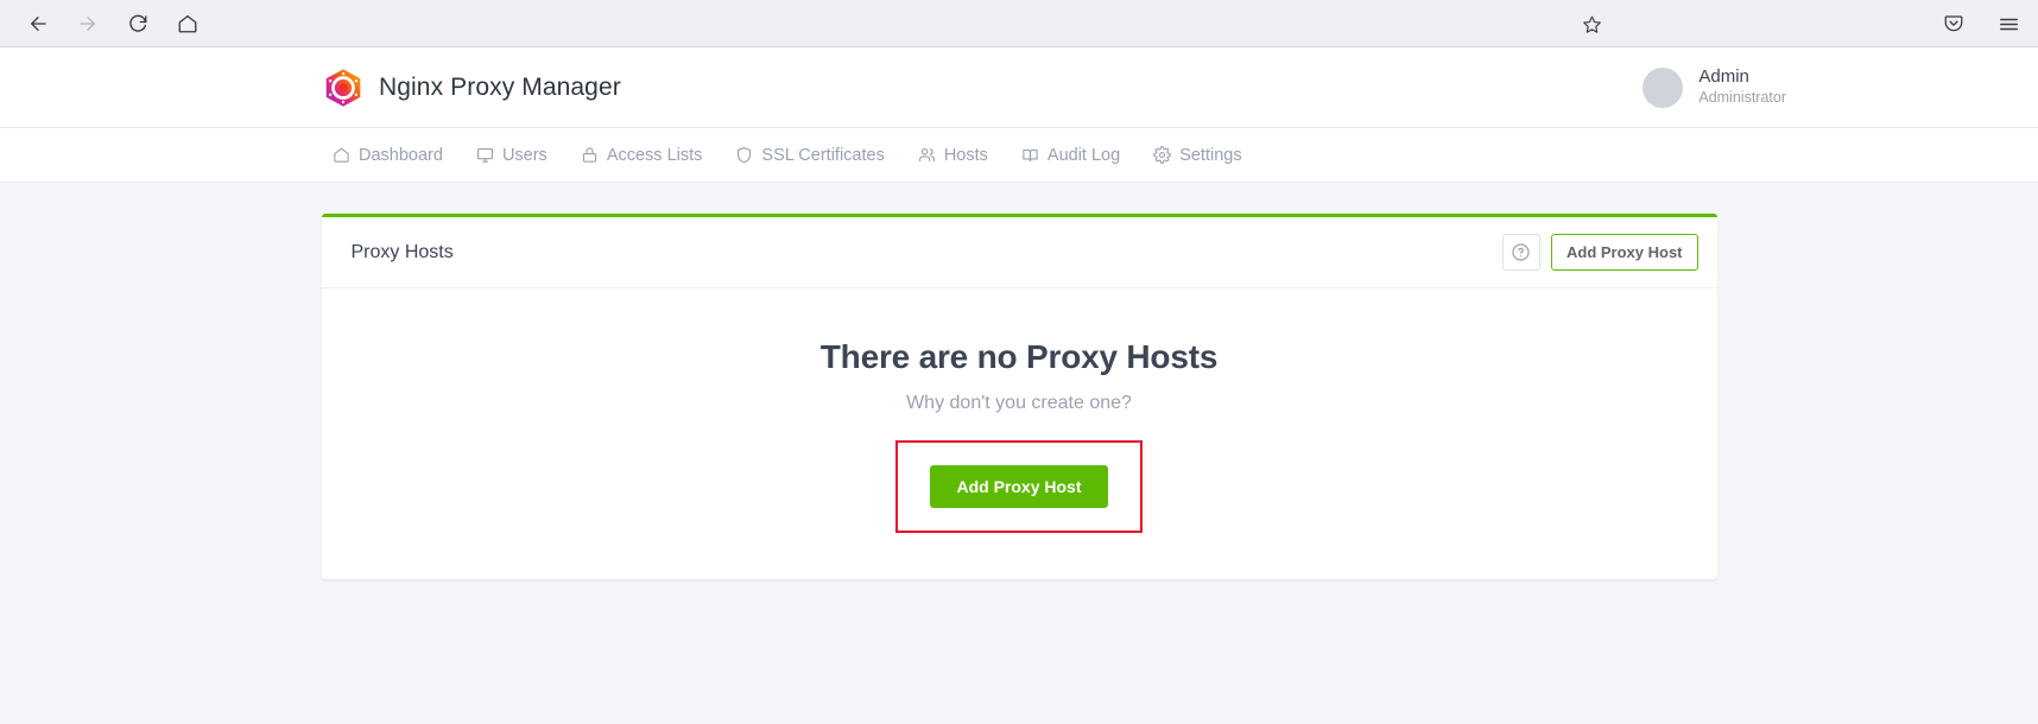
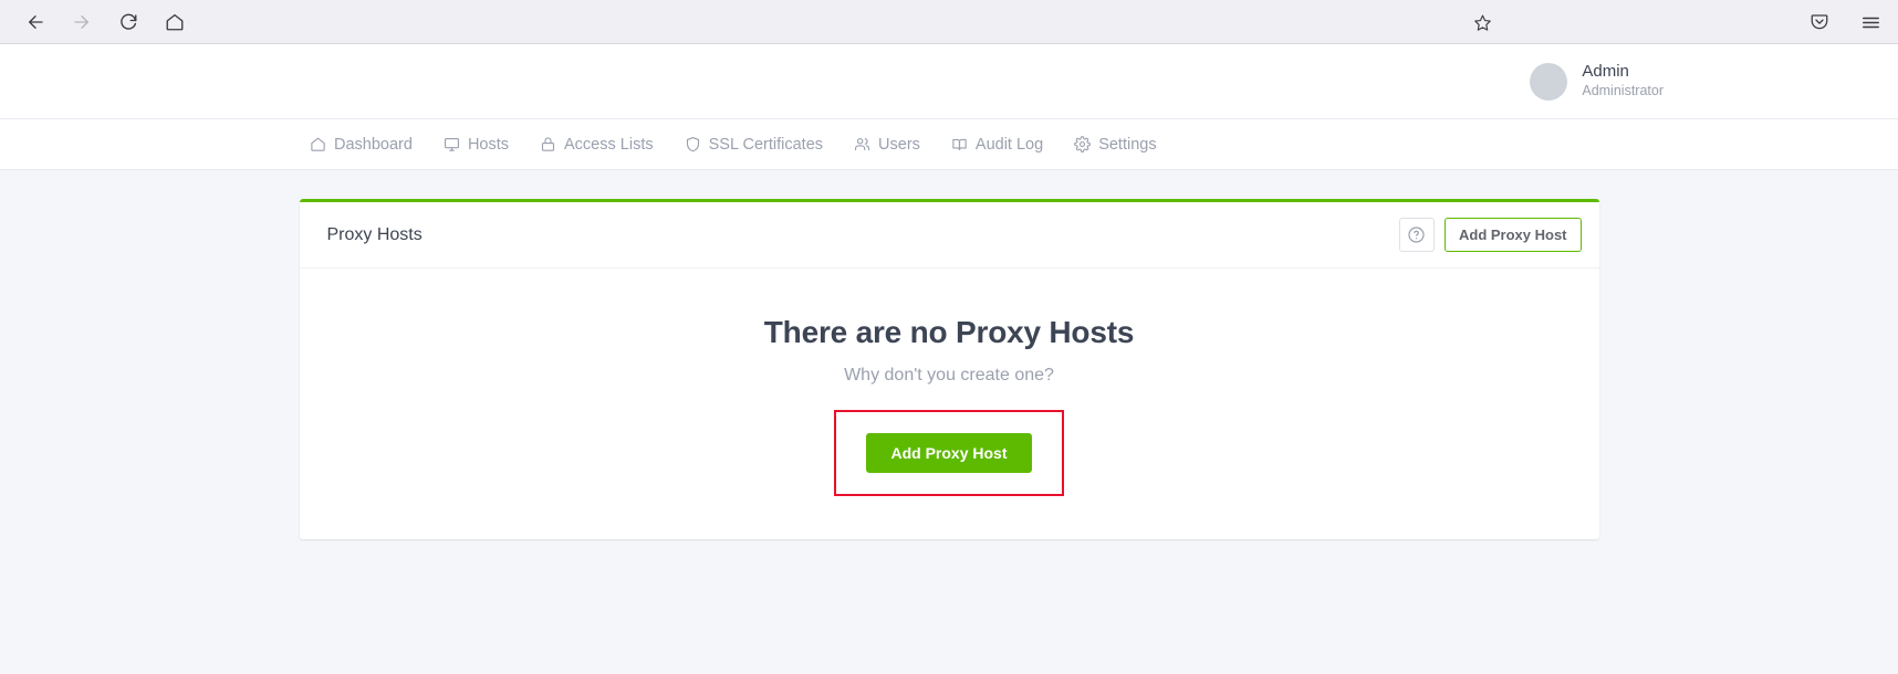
- Nginx Proxy Manager
  Admin
  Administrator
  Dashboard
- Users
+ Hosts
  Access Lists
  SSL Certificates
- Hosts
+ Users
  Audit Log
  Settings
  Proxy Hosts
  Add Proxy Host
  There are no Proxy Hosts
  Why don't you create one?
  Add Proxy Host
